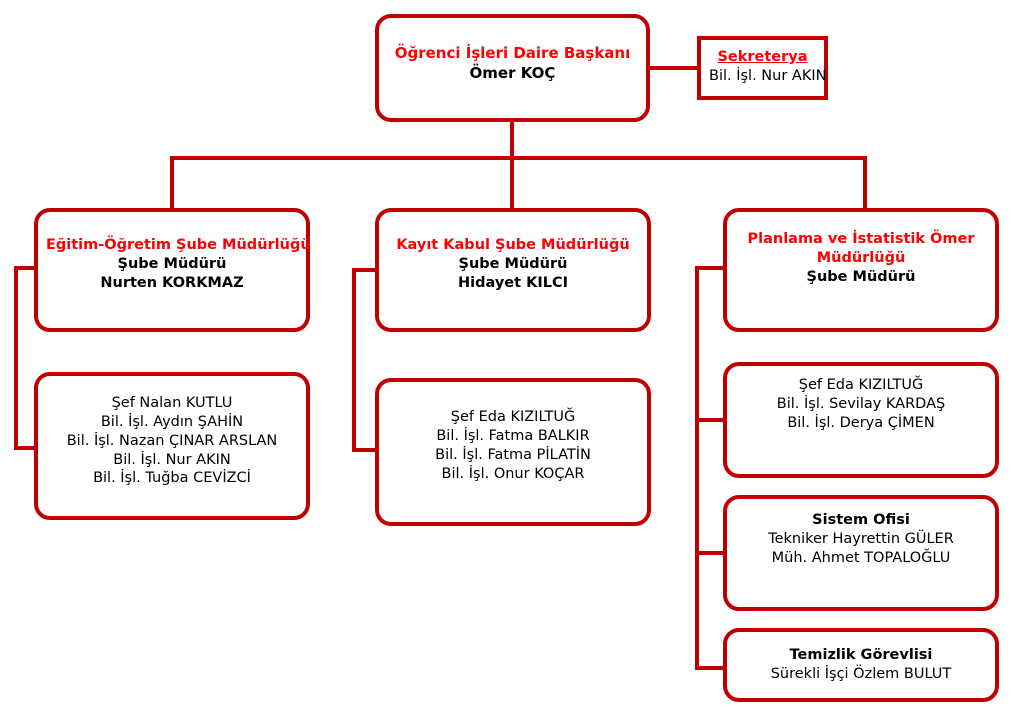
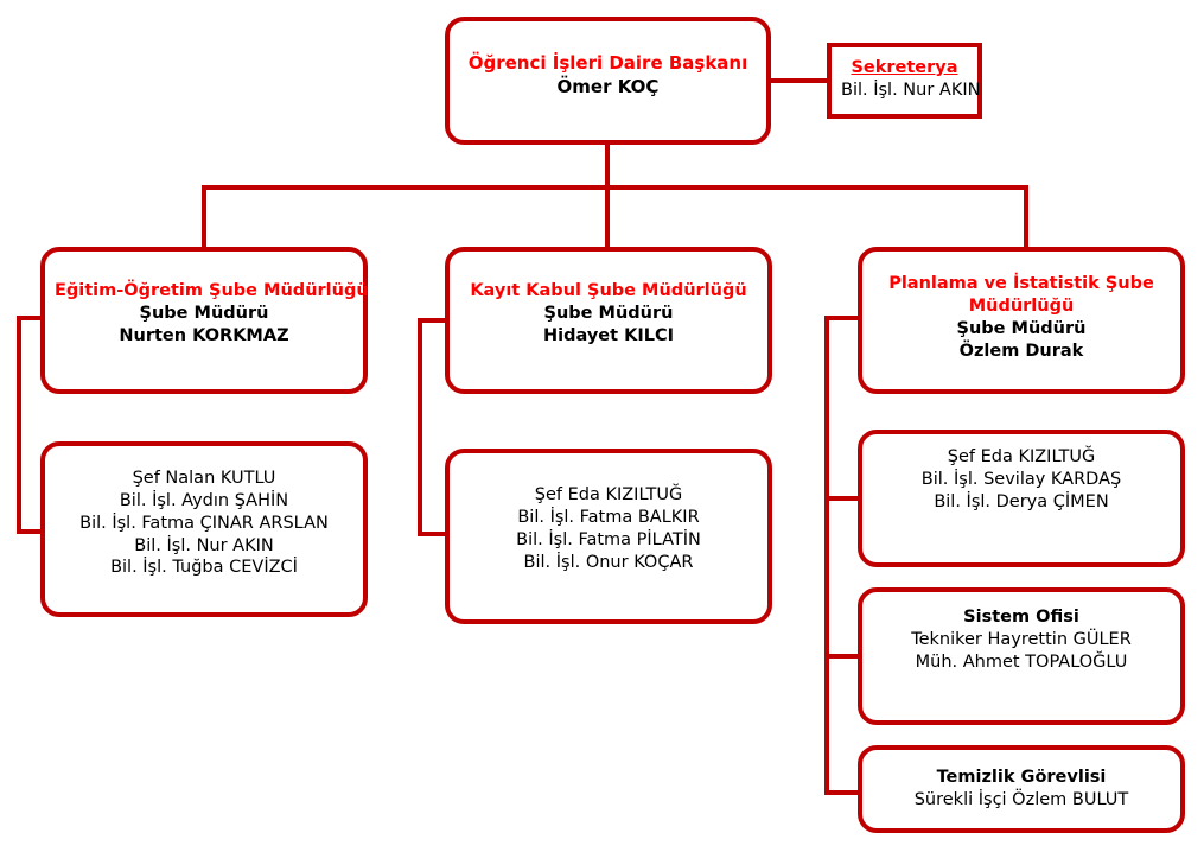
  Öğrenci İşleri Daire Başkanı
  Ömer KOÇ
  Sekreterya
  Bil. İşl. Nur AKIN
  Eğitim-Öğretim Şube Müdürlüğü
  Şube Müdürü
  Nurten KORKMAZ
  Şef Nalan KUTLU
  Bil. İşl. Aydın ŞAHİN
- Bil. İşl. Nazan ÇINAR ARSLAN
+ Bil. İşl. Fatma ÇINAR ARSLAN
  Bil. İşl. Nur AKIN
  Bil. İşl. Tuğba CEVİZCİ
  Kayıt Kabul Şube Müdürlüğü
  Şube Müdürü
  Hidayet KILCI
  Şef Eda KIZILTUĞ
  Bil. İşl. Fatma BALKIR
  Bil. İşl. Fatma PİLATİN
  Bil. İşl. Onur KOÇAR
- Planlama ve İstatistik Ömer Müdürlüğü
+ Planlama ve İstatistik Şube Müdürlüğü
  Şube Müdürü
+ Özlem Durak
  Şef Eda KIZILTUĞ
  Bil. İşl. Sevilay KARDAŞ
  Bil. İşl. Derya ÇİMEN
  Sistem Ofisi
  Tekniker Hayrettin GÜLER
  Müh. Ahmet TOPALOĞLU
  Temizlik Görevlisi
  Sürekli İşçi Özlem BULUT
